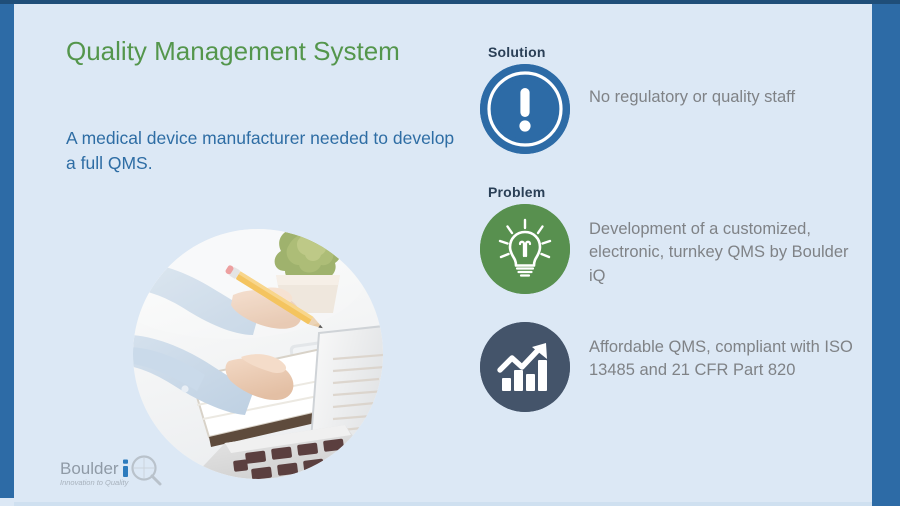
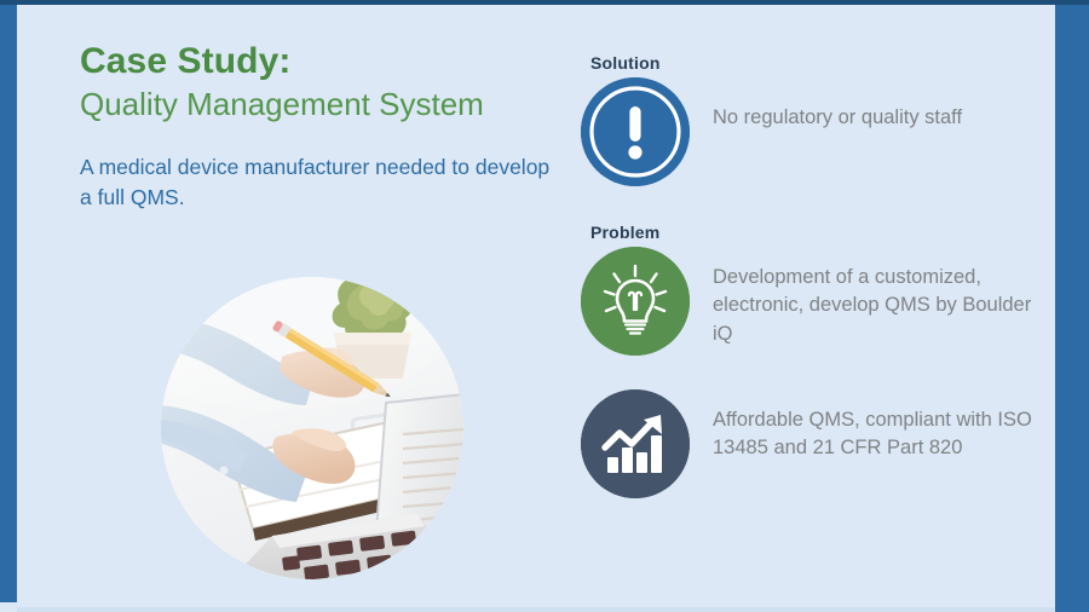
+ Case Study:
  Quality Management System
  A medical device manufacturer needed to develop a full QMS.
  Solution
  No regulatory or quality staff
  Problem
- Development of a customized, electronic, turnkey QMS by Boulder iQ
+ Development of a customized, electronic, develop QMS by Boulder iQ
  Affordable QMS, compliant with ISO 13485 and 21 CFR Part 820
- Boulder
- Innovation to Quality
